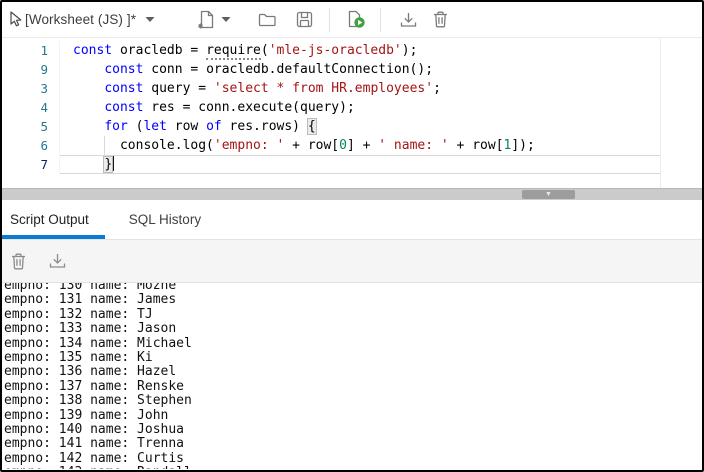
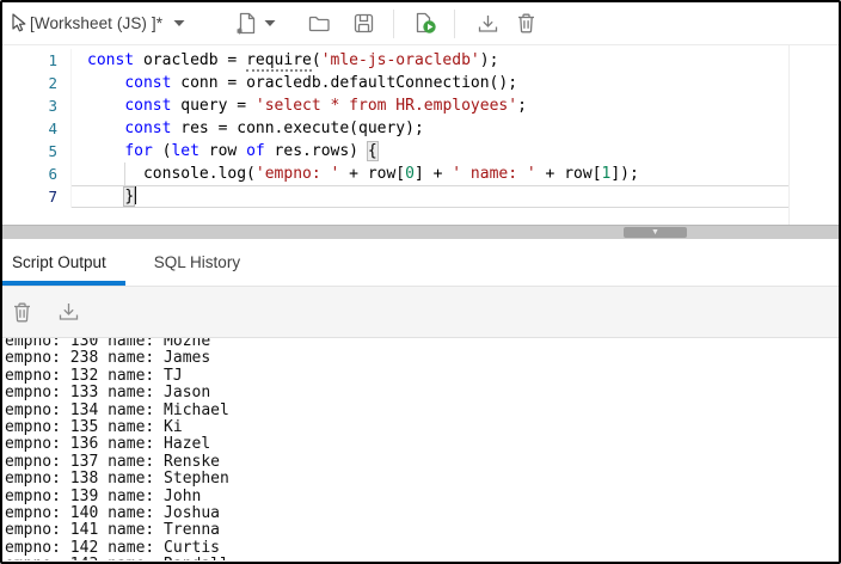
  [Worksheet (JS) ]*
  1
  const oracledb = require('mle-js-oracledb');
- 9
+ 2
  const conn = oracledb.defaultConnection();
  3
  const query = 'select * from HR.employees';
  4
  const res = conn.execute(query);
  5
  for (let row of res.rows) {
  6
  console.log('empno: ' + row[0] + ' name: ' + row[1]);
  7
  }
  Script Output
  SQL History
  empno: 130 name: Mozhe
- empno: 131 name: James
+ empno: 238 name: James
  empno: 132 name: TJ
  empno: 133 name: Jason
  empno: 134 name: Michael
  empno: 135 name: Ki
  empno: 136 name: Hazel
  empno: 137 name: Renske
  empno: 138 name: Stephen
  empno: 139 name: John
  empno: 140 name: Joshua
  empno: 141 name: Trenna
  empno: 142 name: Curtis
